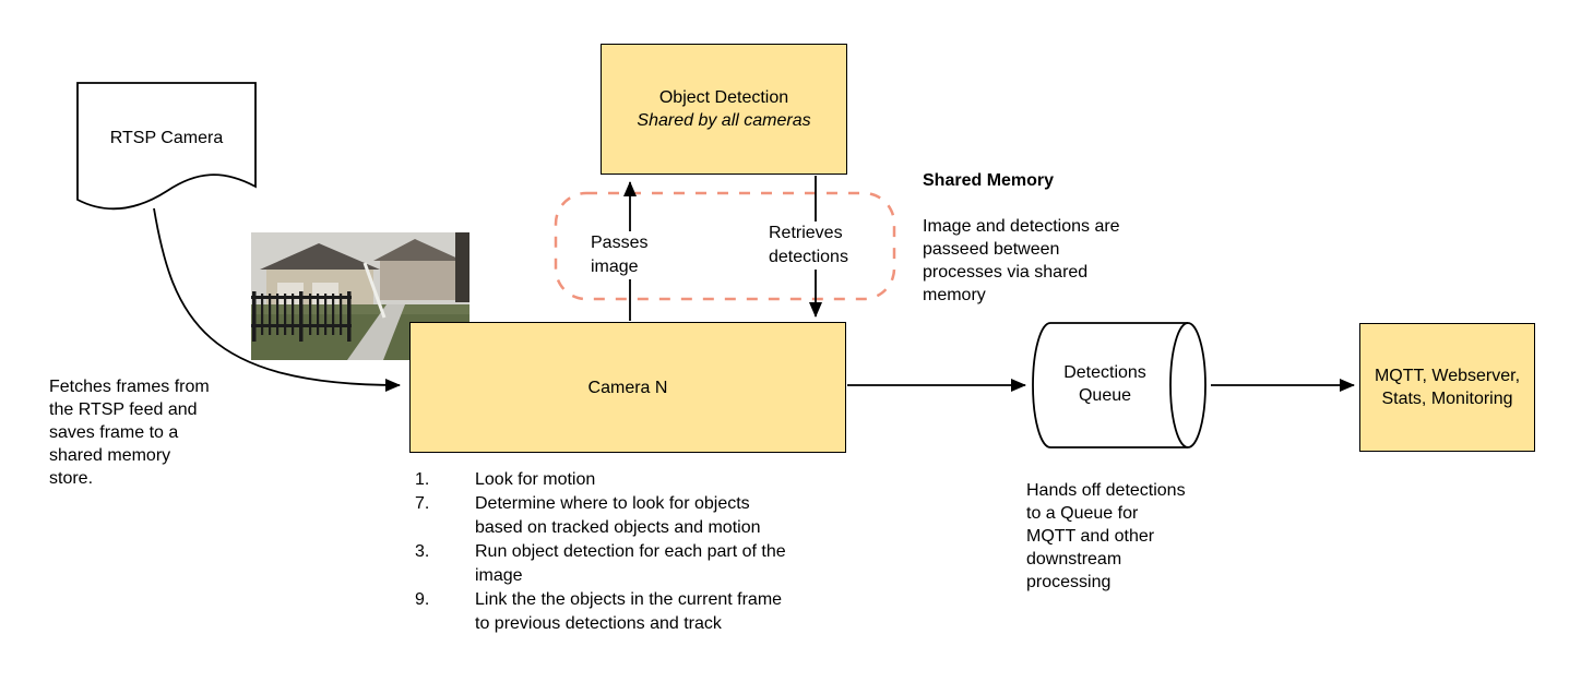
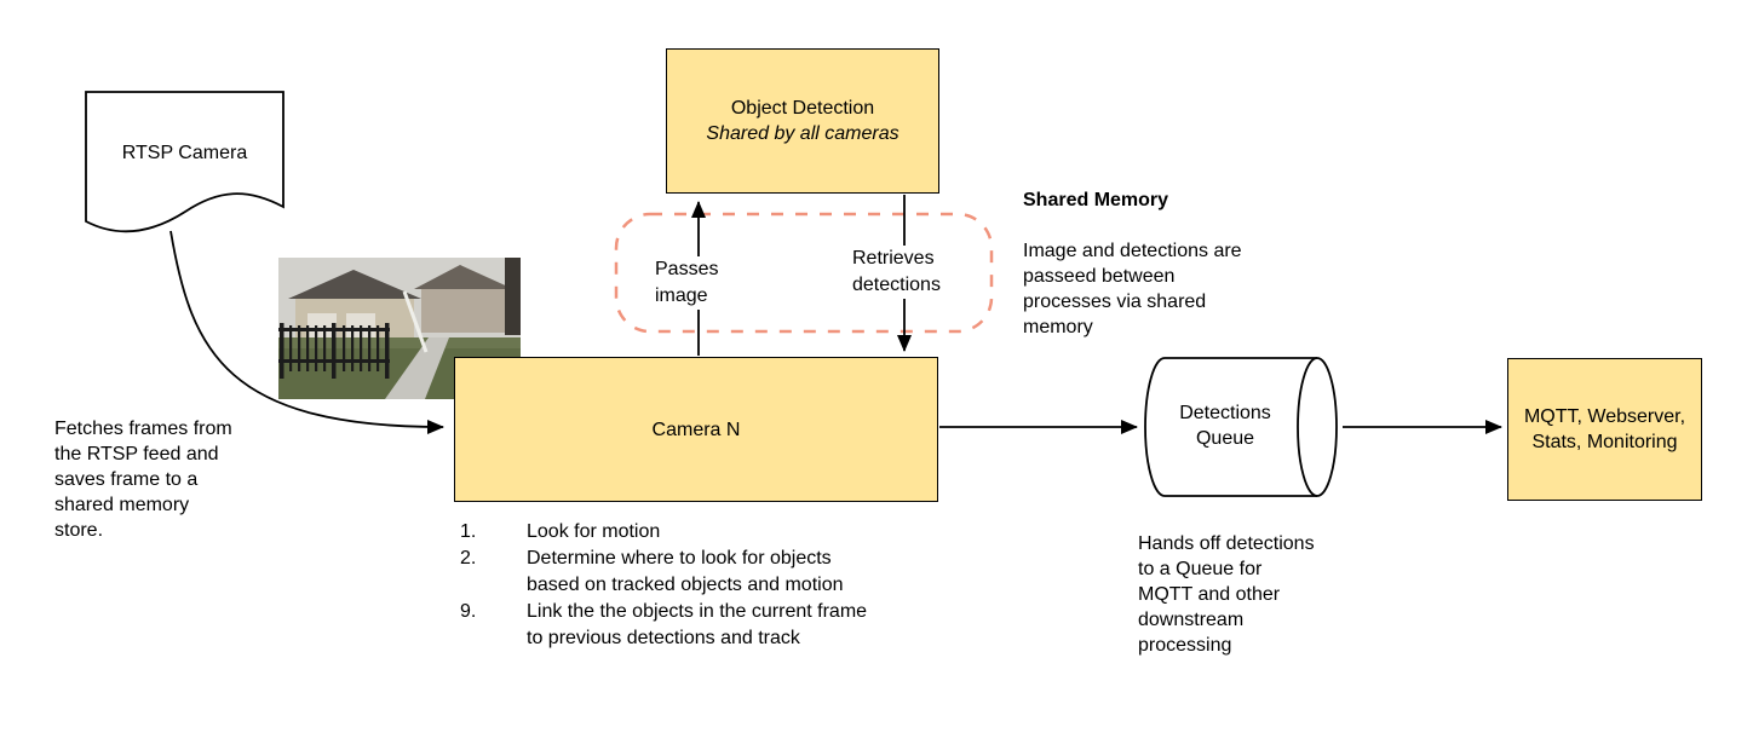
  RTSP Camera
  Object Detection
  Shared by all cameras
  Passes image
  Retrieves detections
  Shared Memory
  Image and detections are
  passeed between
  processes via shared
  memory
  Camera N
  Fetches frames from
  the RTSP feed and
  saves frame to a
  shared memory
  store.
  Detections
  Queue
  Hands off detections
  to a Queue for
  MQTT and other
  downstream
  processing
  MQTT, Webserver,
  Stats, Monitoring
  1.
  Look for motion
- 7.
+ 2.
  Determine where to look for objects
  based on tracked objects and motion
- 3.
- Run object detection for each part of the
- image
  9.
  Link the the objects in the current frame
  to previous detections and track
